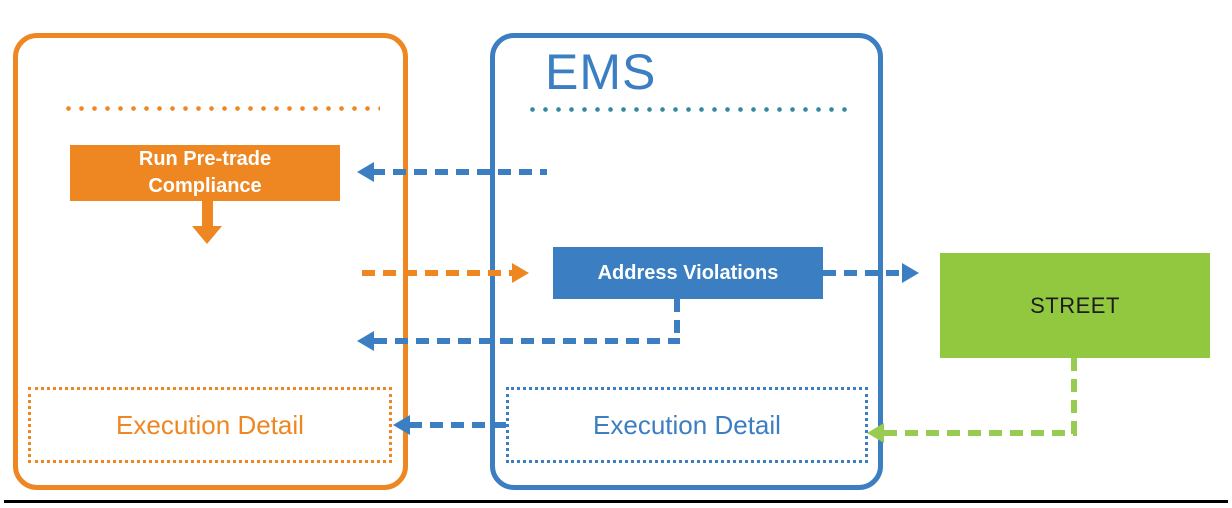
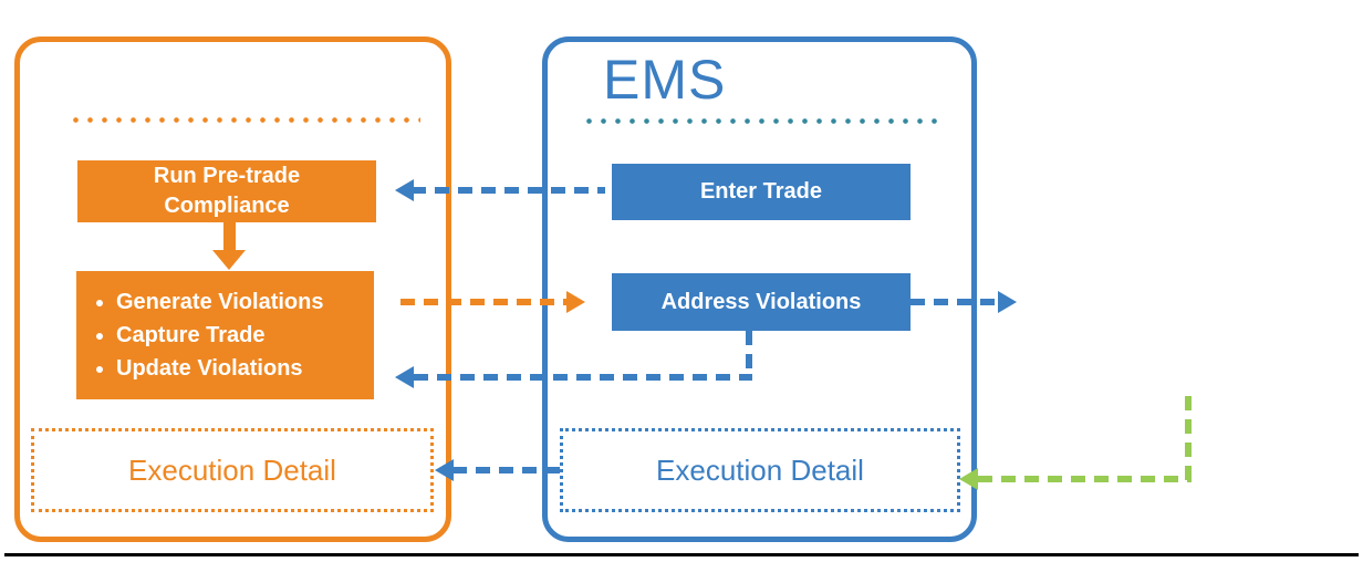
  Run Pre-trade
  Compliance
+ Generate Violations
+ Capture Trade
+ Update Violations
  Execution Detail
  EMS
+ Enter Trade
  Address Violations
  Execution Detail
- STREET
